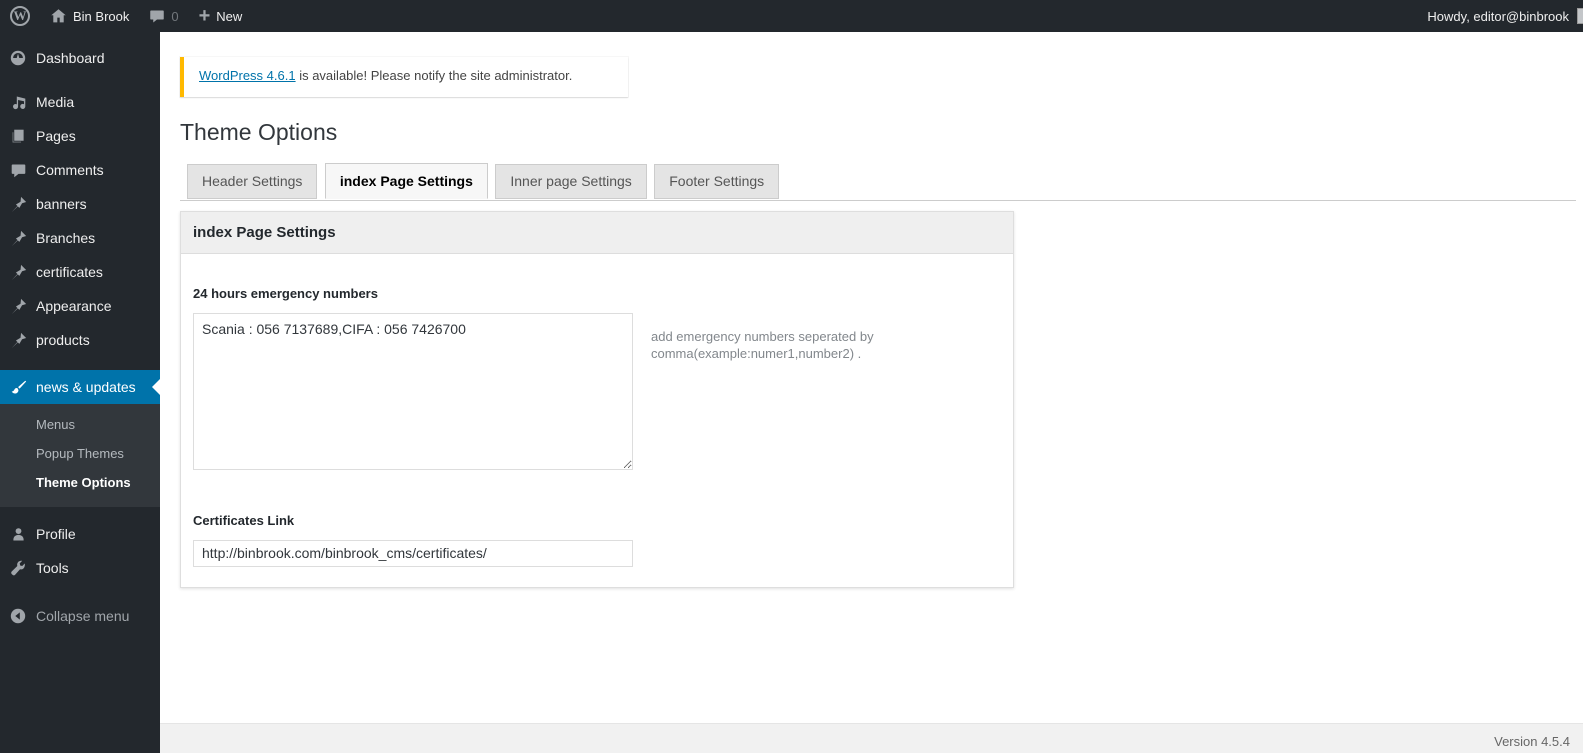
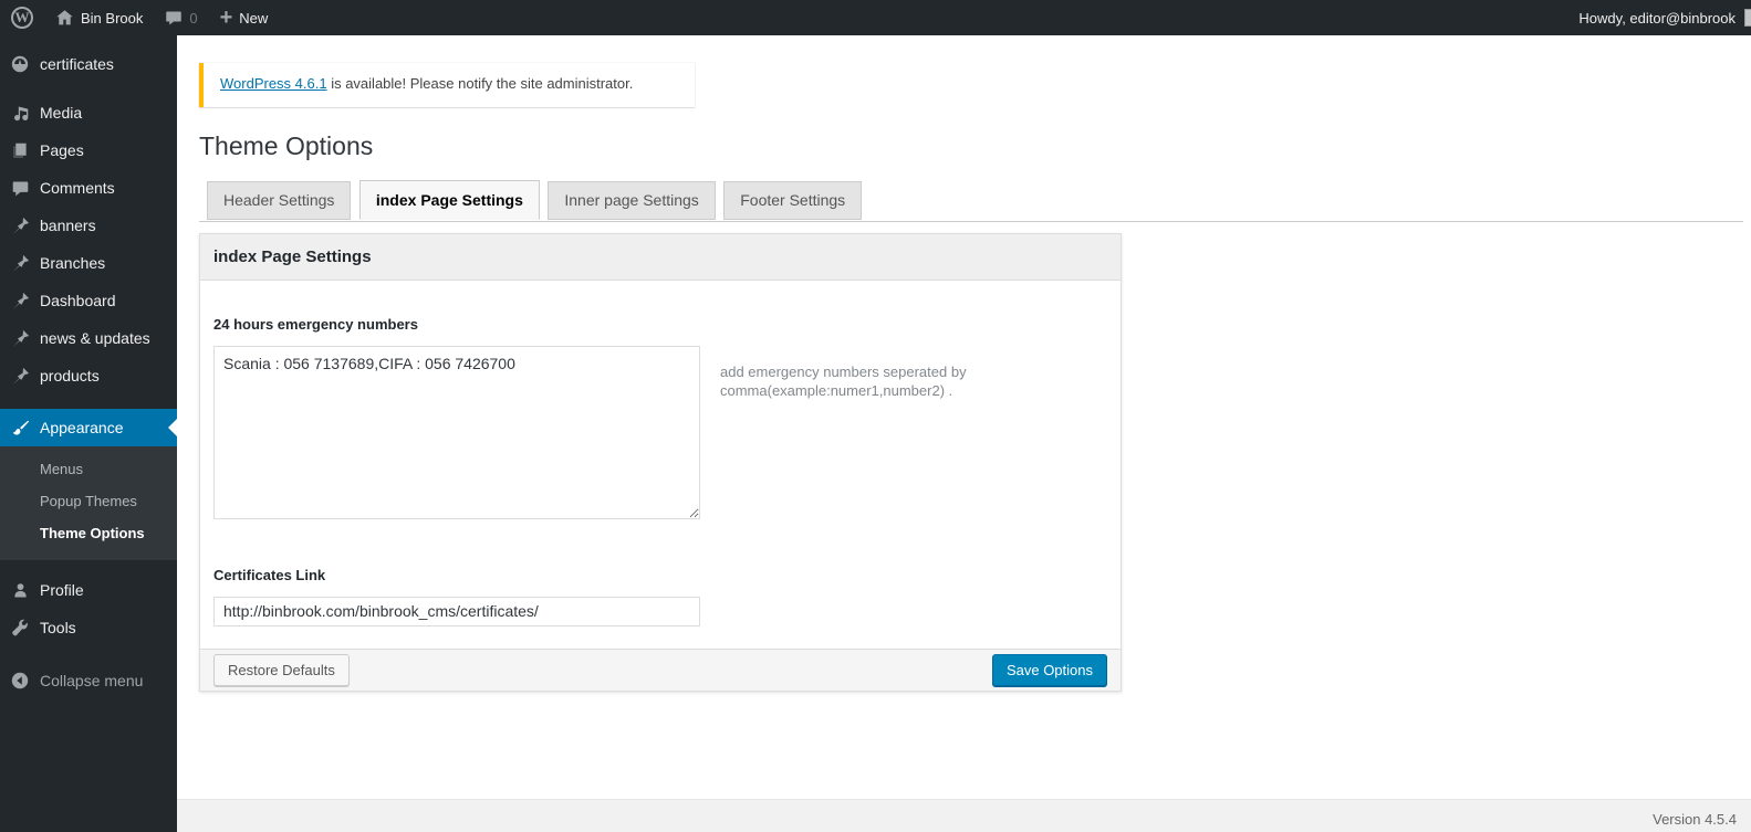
  W
  Bin Brook
  0
  New
  Howdy, editor@binbrook
- Dashboard
+ certificates
  Media
  Pages
  Comments
  banners
  Branches
- certificates
+ Dashboard
- Appearance
+ news & updates
  products
- news & updates
+ Appearance
  Menus
  Popup Themes
  Theme Options
  Profile
  Tools
  Collapse menu
  WordPress 4.6.1 is available! Please notify the site administrator.
  Theme Options
  Header Settings index Page Settings Inner page Settings Footer Settings
  index Page Settings
  24 hours emergency numbers
  Scania : 056 7137689,CIFA : 056 7426700
  add emergency numbers seperated by comma(example:numer1,number2) .
  Certificates Link
  http://binbrook.com/binbrook_cms/certificates/
+ Restore Defaults
+ Save Options
  Version 4.5.4
